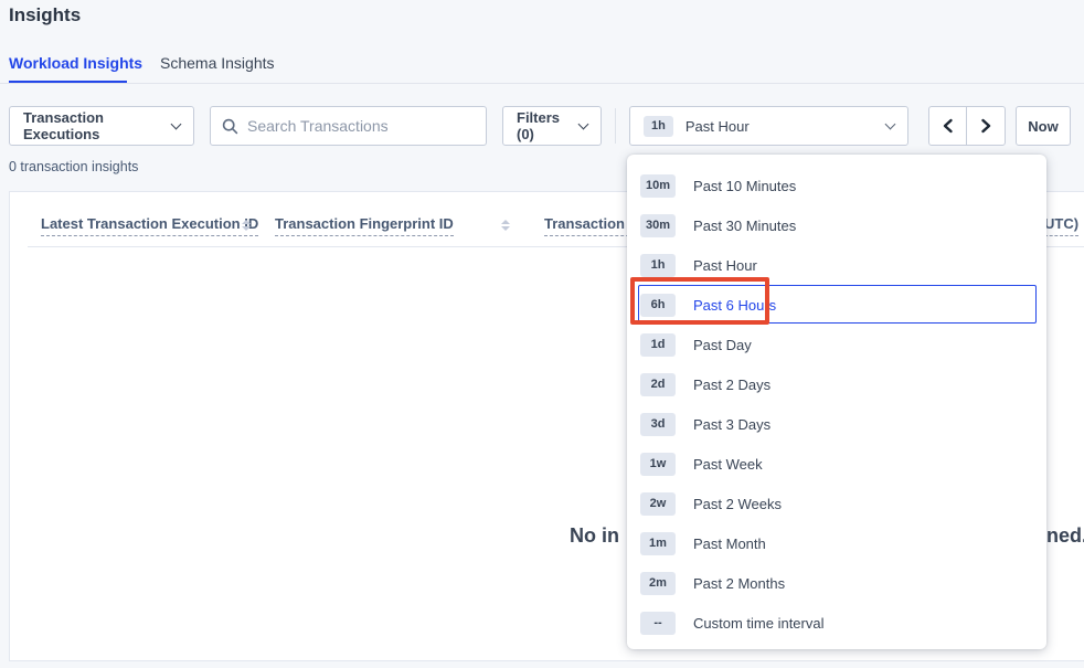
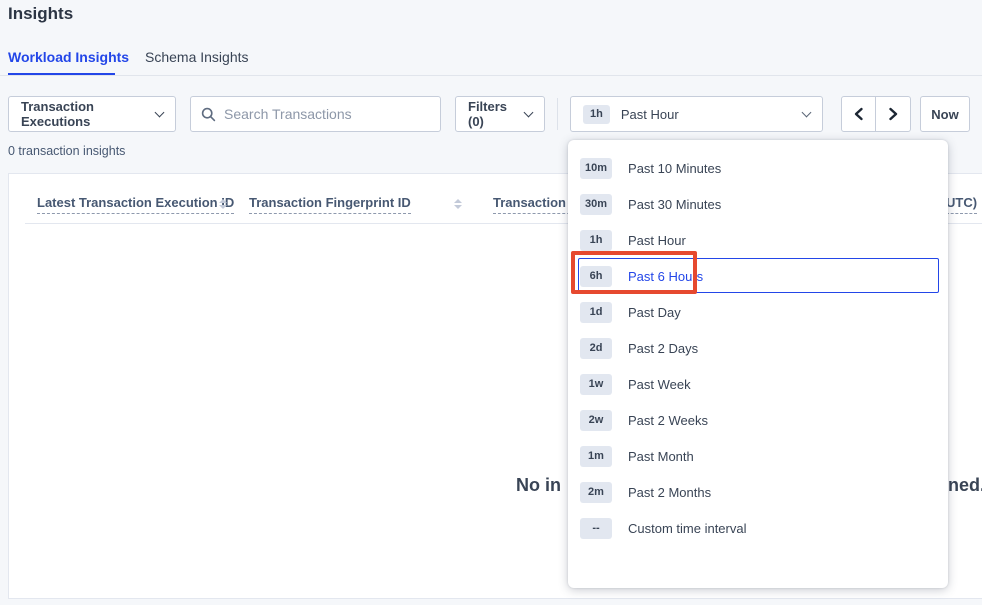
  Insights
  Workload Insights
  Schema Insights
  Transaction Executions
  Search Transactions
  Filters (0)
  1h
  Past Hour
  Now
  0 transaction insights
  Latest Transaction Execution ID
  Transaction Fingerprint ID
  Transaction
  UTC)
  No in
  ned
  10m
  Past 10 Minutes
  30m
  Past 30 Minutes
  1h
  Past Hour
  6h
  Past 6 Hours
  1d
  Past Day
  2d
  Past 2 Days
- 3d
- Past 3 Days
  1w
  Past Week
  2w
  Past 2 Weeks
  1m
  Past Month
  2m
  Past 2 Months
  --
  Custom time interval
